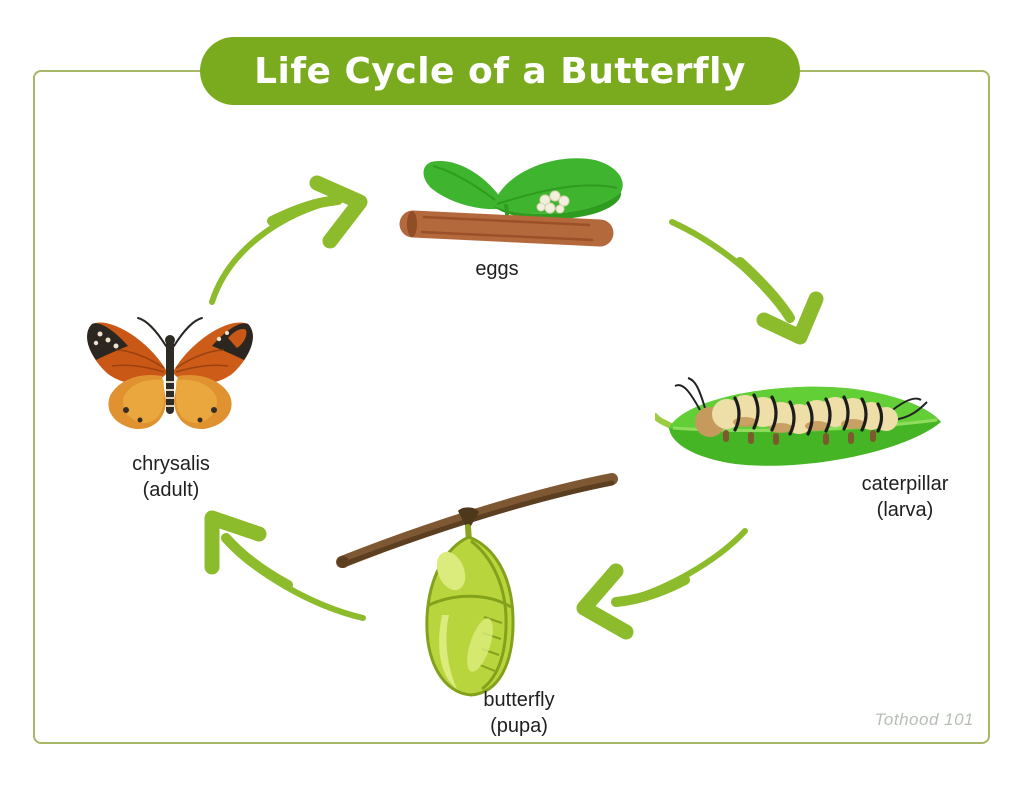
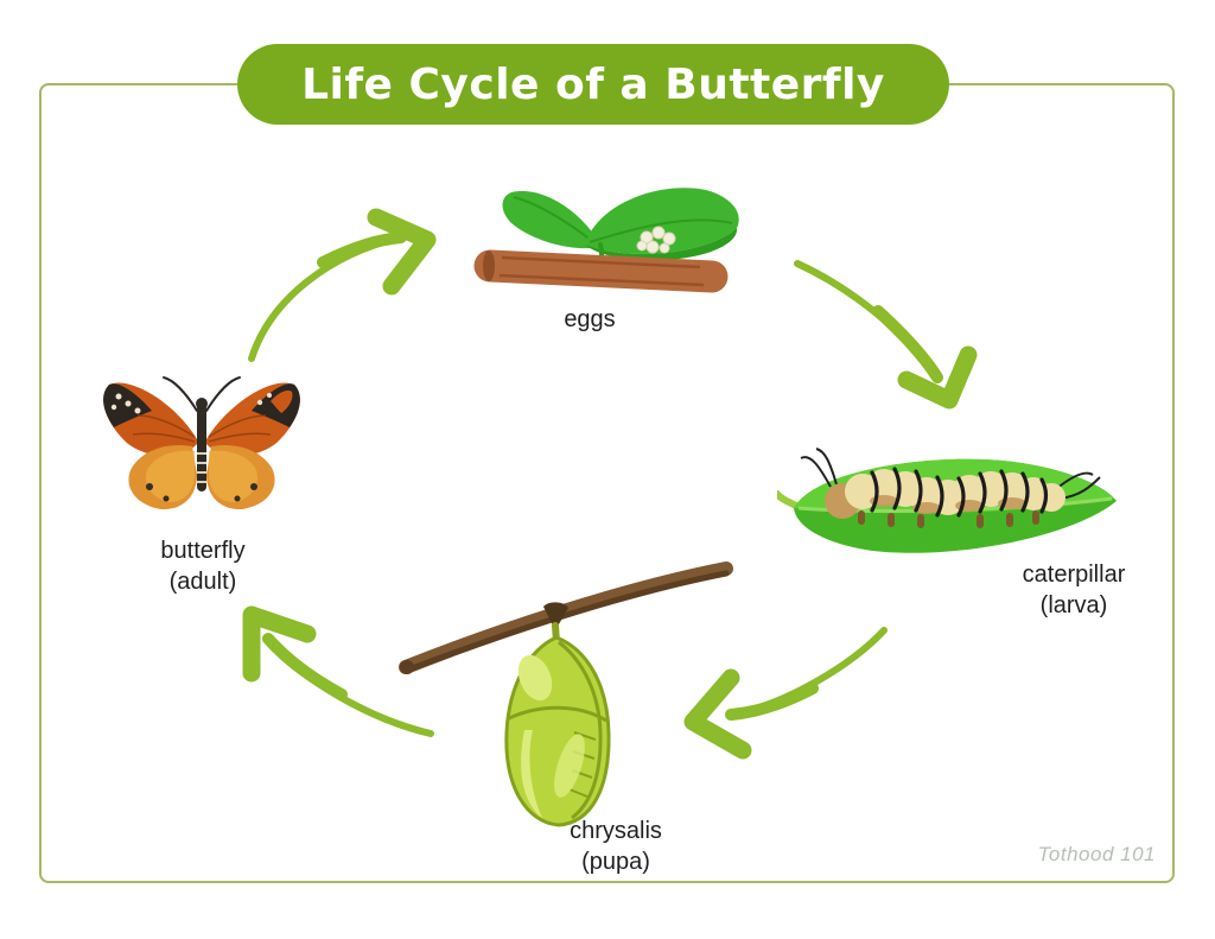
  Life Cycle of a Butterfly
  eggs
  caterpillar
  (larva)
- butterfly
+ chrysalis
  (pupa)
- chrysalis
+ butterfly
  (adult)
  Tothood 101
